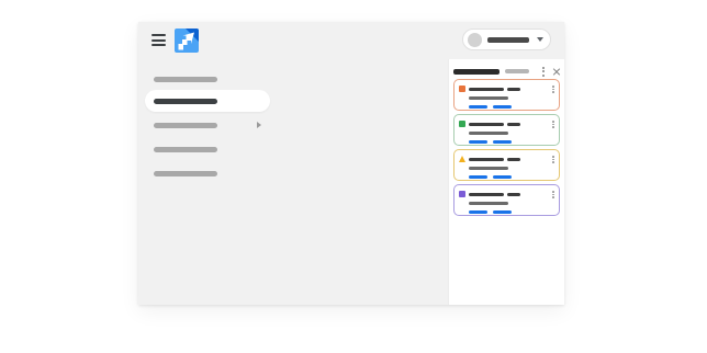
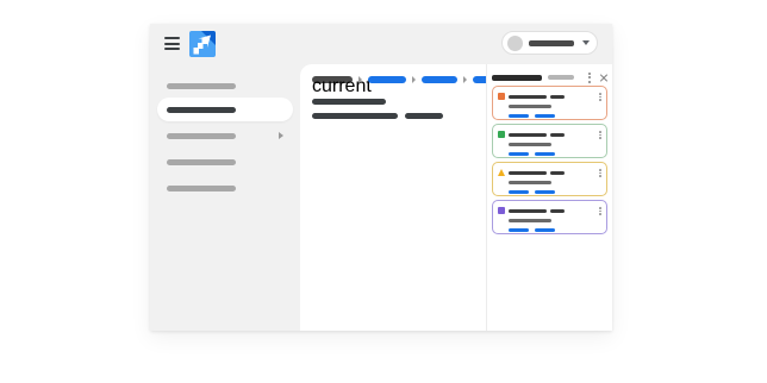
+ current
